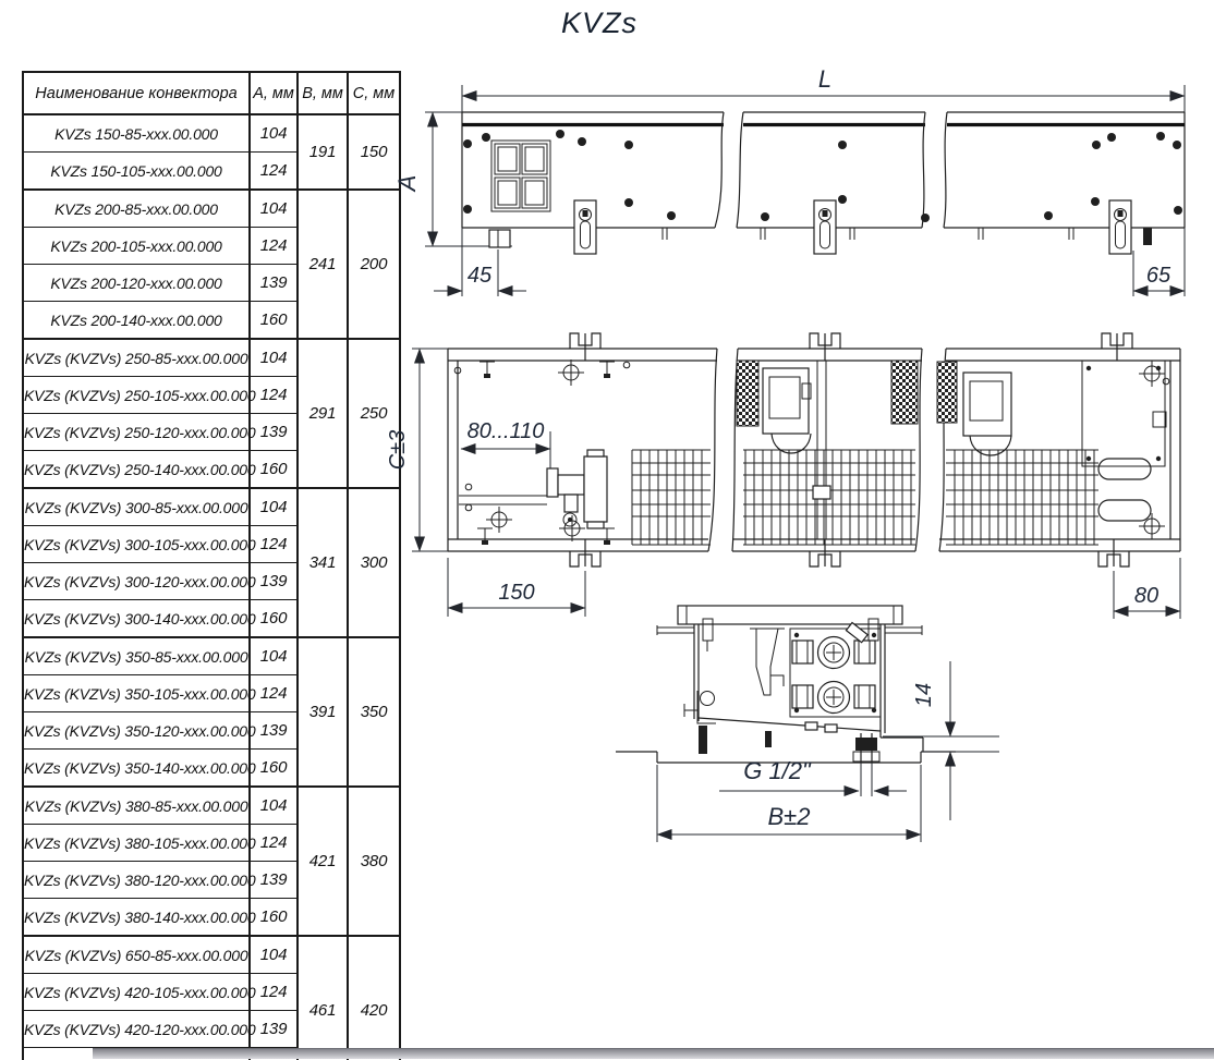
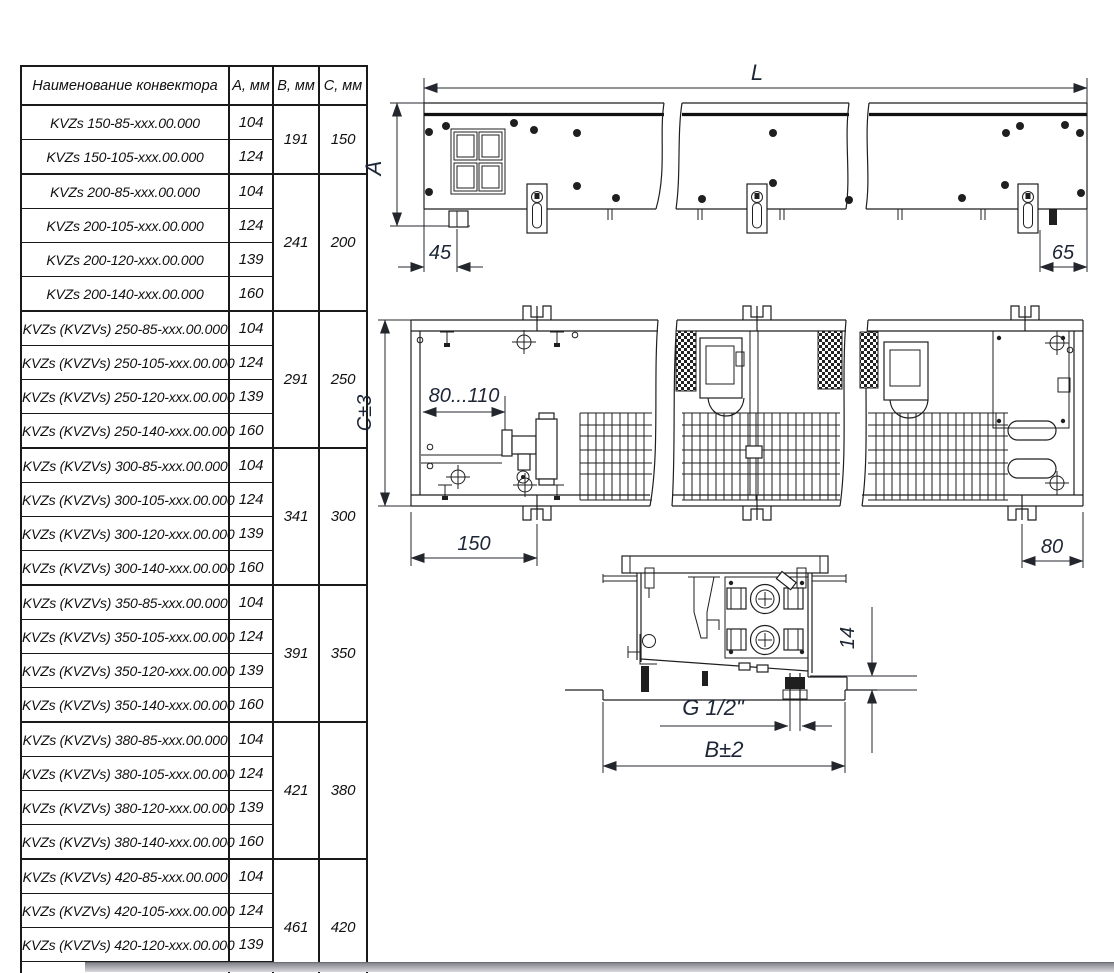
- KVZs
  Наименование конвектора	А, мм	В, мм	С, мм
  KVZs 150-85-xxx.00.000	104	191	150
  KVZs 150-105-xxx.00.000	124
  KVZs 200-85-xxx.00.000	104	241	200
  KVZs 200-105-xxx.00.000	124
  KVZs 200-120-xxx.00.000	139
  KVZs 200-140-xxx.00.000	160
  KVZs (KVZVs) 250-85-xxx.00.000	104	291	250
  KVZs (KVZVs) 250-105-xxx.00.00	124
  KVZs (KVZVs) 250-120-xxx.00.00	139
  KVZs (KVZVs) 250-140-xxx.00.00	160
  KVZs (KVZVs) 300-85-xxx.00.000	104	341	300
  KVZs (KVZVs) 300-105-xxx.00.00	124
  KVZs (KVZVs) 300-120-xxx.00.00	139
  KVZs (KVZVs) 300-140-xxx.00.00	160
  KVZs (KVZVs) 350-85-xxx.00.000	104	391	350
  KVZs (KVZVs) 350-105-xxx.00.00	124
  KVZs (KVZVs) 350-120-xxx.00.00	139
  KVZs (KVZVs) 350-140-xxx.00.00	160
  KVZs (KVZVs) 380-85-xxx.00.000	104	421	380
  KVZs (KVZVs) 380-105-xxx.00.00	124
  KVZs (KVZVs) 380-120-xxx.00.00	139
  KVZs (KVZVs) 380-140-xxx.00.00	160
- KVZs (KVZVs) 650-85-xxx.00.000	104	461	420
+ KVZs (KVZVs) 420-85-xxx.00.000	104	461	420
  KVZs (KVZVs) 420-105-xxx.00.00	124
  KVZs (KVZVs) 420-120-xxx.00.00	139
  L
  45
  65
  80...110
  150
  80
  G 1/2"
  B±2
